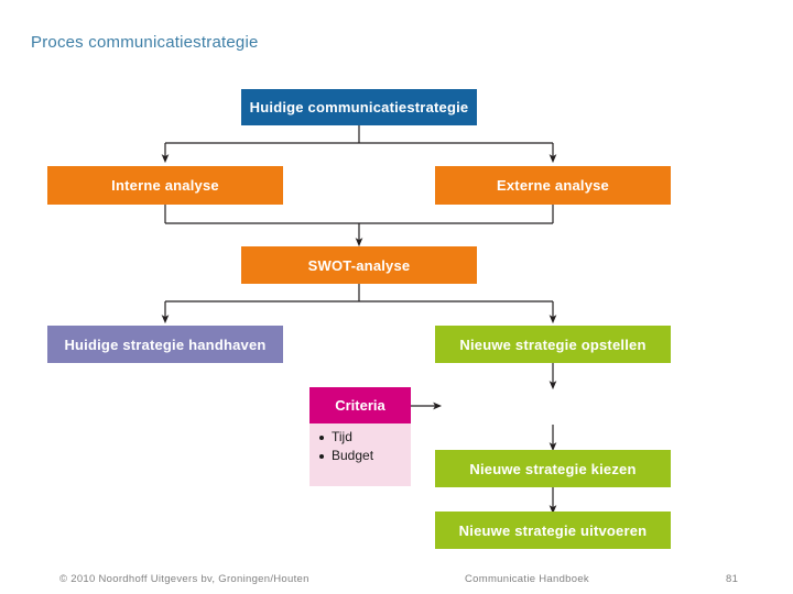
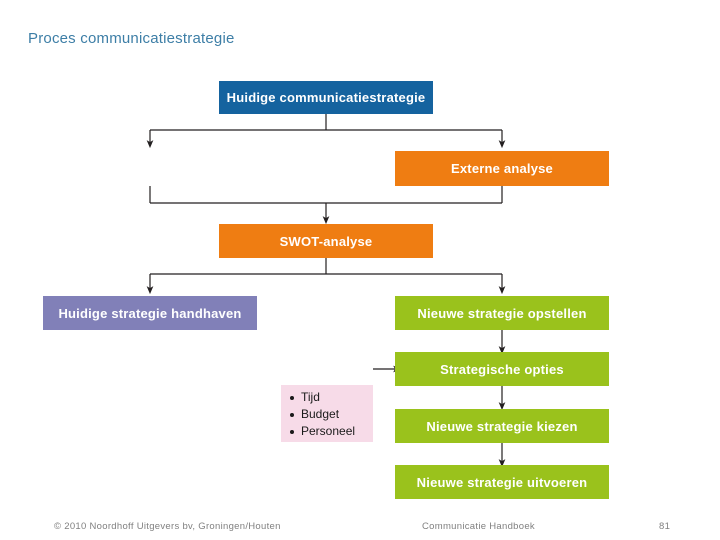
  Proces communicatiestrategie
  Huidige communicatiestrategie
- Interne analyse
  Externe analyse
  SWOT-analyse
  Huidige strategie handhaven
  Nieuwe strategie opstellen
- Criteria
  Tijd
  Budget
+ Personeel
+ Strategische opties
  Nieuwe strategie kiezen
  Nieuwe strategie uitvoeren
  © 2010 Noordhoff Uitgevers bv, Groningen/Houten
  Communicatie Handboek
  81
